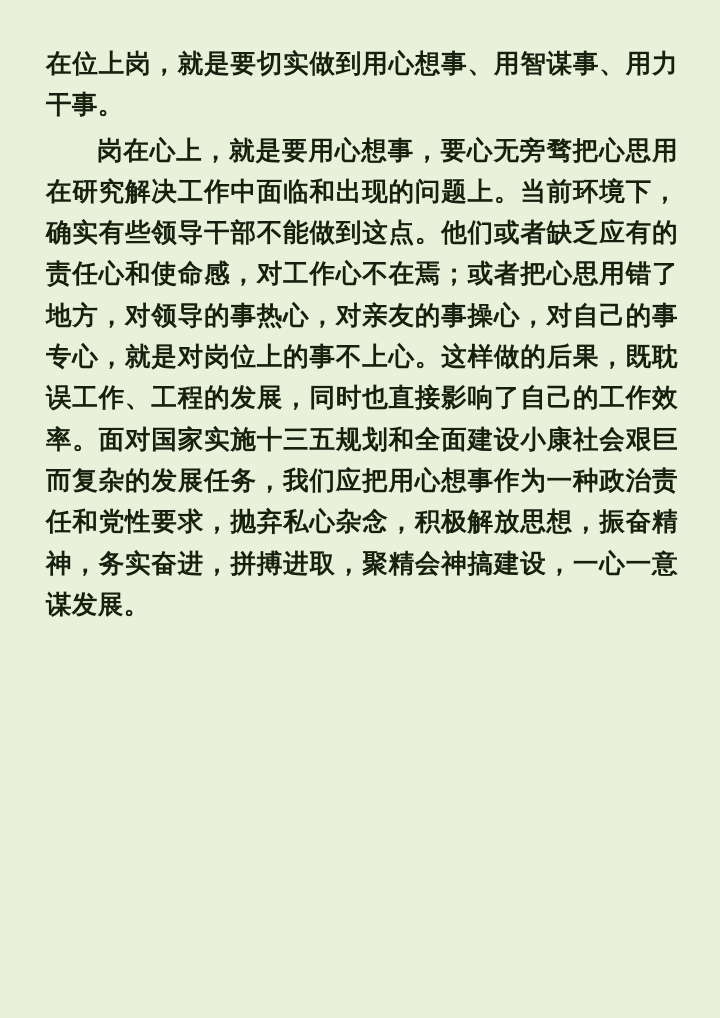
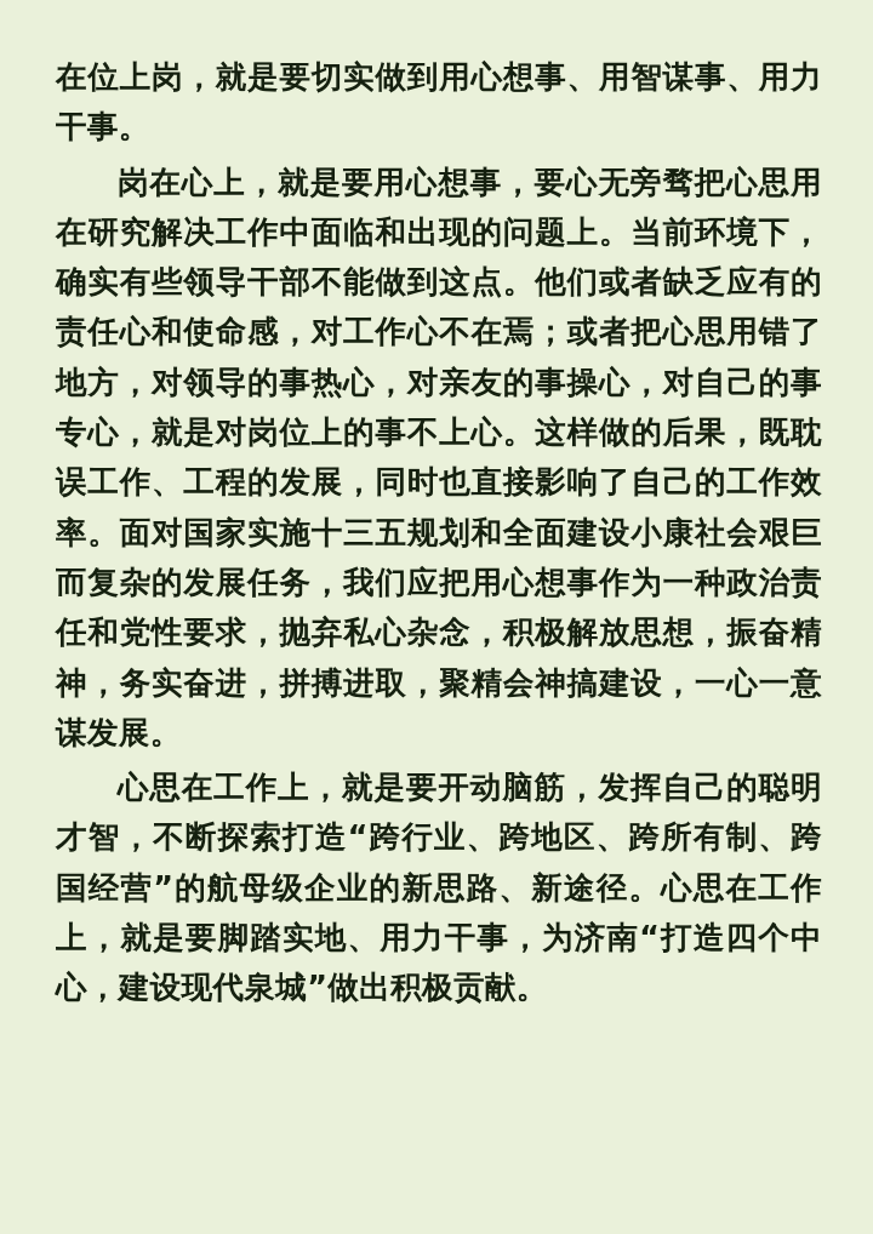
  在位上岗，就是要切实做到用心想事、用智谋事、用力干事。
  岗在心上，就是要用心想事，要心无旁骛把心思用在研究解决工作中面临和出现的问题上。当前环境下，确实有些领导干部不能做到这点。他们或者缺乏应有的责任心和使命感，对工作心不在焉；或者把心思用错了地方，对领导的事热心，对亲友的事操心，对自己的事专心，就是对岗位上的事不上心。这样做的后果，既耽误工作、工程的发展，同时也直接影响了自己的工作效率。面对国家实施十三五规划和全面建设小康社会艰巨而复杂的发展任务，我们应把用心想事作为一种政治责任和党性要求，抛弃私心杂念，积极解放思想，振奋精神，务实奋进，拼搏进取，聚精会神搞建设，一心一意谋发展。
+ 心思在工作上，就是要开动脑筋，发挥自己的聪明才智，不断探索打造“跨行业、跨地区、跨所有制、跨国经营”的航母级企业的新思路、新途径。心思在工作上，就是要脚踏实地、用力干事，为济南“打造四个中心，建设现代泉城”做出积极贡献。
